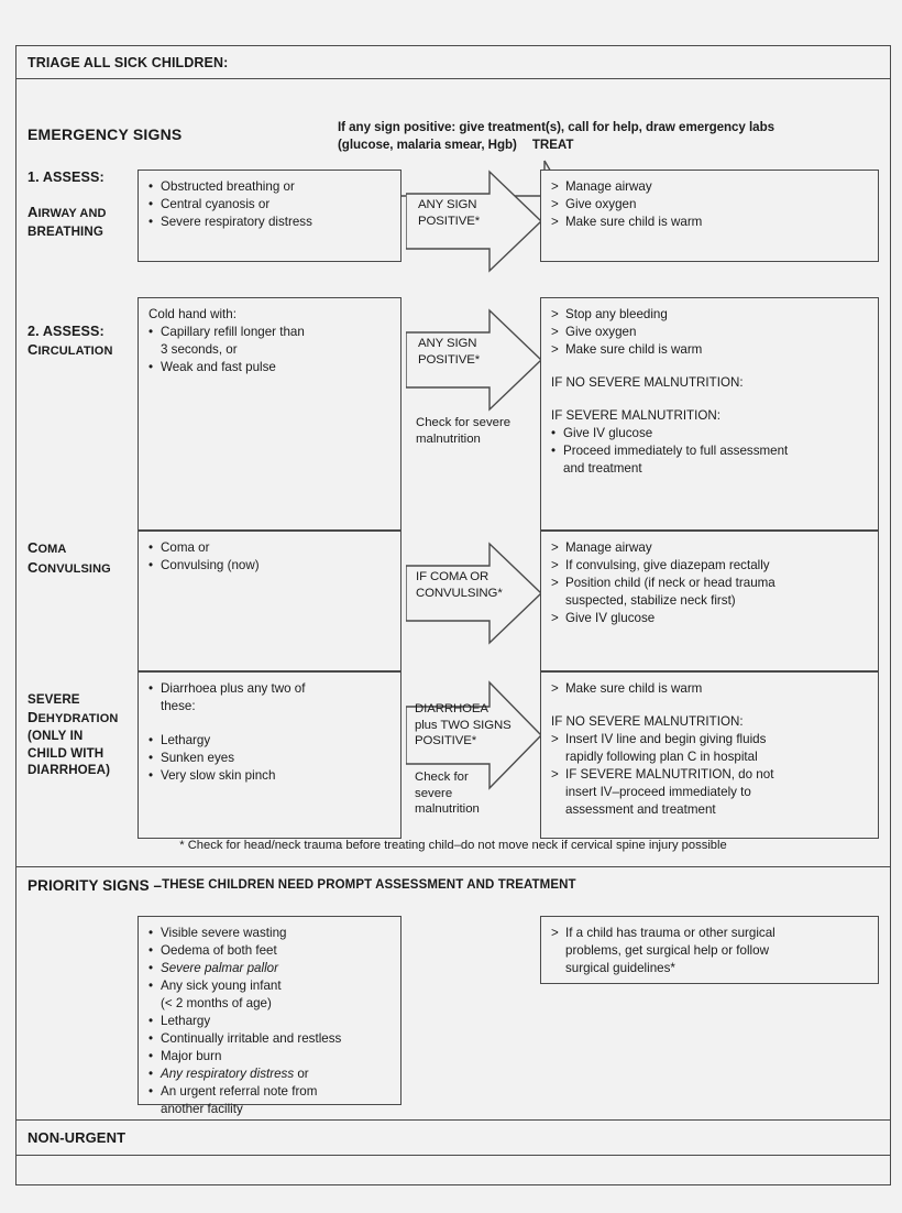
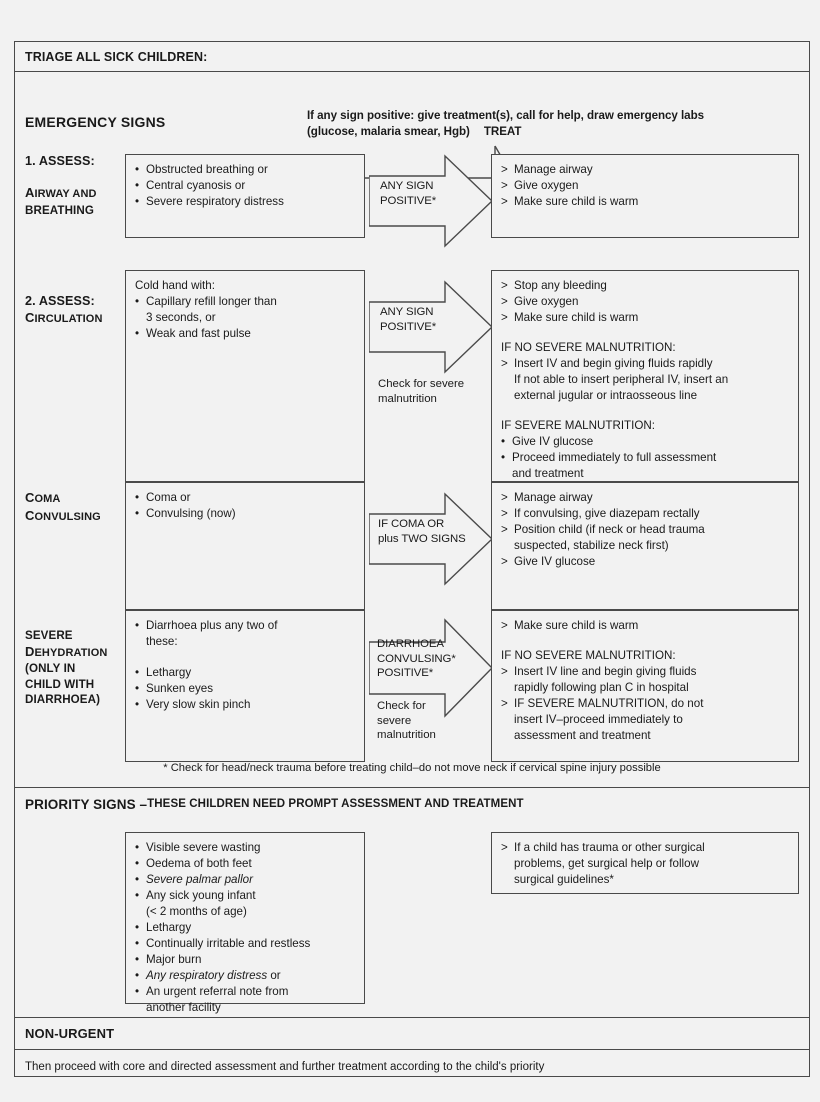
  TRIAGE ALL SICK CHILDREN:
  EMERGENCY SIGNS
  If any sign positive: give treatment(s), call for help, draw emergency labs
  (glucose, malaria smear, Hgb) TREAT
  1. ASSESS:
  AIRWAY AND
  BREATHING
  Obstructed breathing or
  Central cyanosis or
  Severe respiratory distress
  ANY SIGN
  POSITIVE*
  Manage airway
  Give oxygen
  Make sure child is warm
  2. ASSESS:
  CIRCULATION
  Cold hand with:
  Capillary refill longer than
  3 seconds, or
  Weak and fast pulse
  ANY SIGN
  POSITIVE*
  Check for severe
  malnutrition
  Stop any bleeding
  Give oxygen
  Make sure child is warm
  IF NO SEVERE MALNUTRITION:
+ Insert IV and begin giving fluids rapidly
+ If not able to insert peripheral IV, insert an
+ external jugular or intraosseous line
  IF SEVERE MALNUTRITION:
  Give IV glucose
  Proceed immediately to full assessment
  and treatment
  COMA
  CONVULSING
  Coma or
  Convulsing (now)
  IF COMA OR
- CONVULSING*
+ plus TWO SIGNS
  Manage airway
  If convulsing, give diazepam rectally
  Position child (if neck or head trauma
  suspected, stabilize neck first)
  Give IV glucose
  SEVERE
  DEHYDRATION
  (ONLY IN
  CHILD WITH
  DIARRHOEA)
  Diarrhoea plus any two of
  these:
  Lethargy
  Sunken eyes
  Very slow skin pinch
  DIARRHOEA
- plus TWO SIGNS
+ CONVULSING*
  POSITIVE*
  Check for
  severe
  malnutrition
  Make sure child is warm
  IF NO SEVERE MALNUTRITION:
  Insert IV line and begin giving fluids
  rapidly following plan C in hospital
  IF SEVERE MALNUTRITION, do not
  insert IV–proceed immediately to
  assessment and treatment
  * Check for head/neck trauma before treating child–do not move neck if cervical spine injury possible
  PRIORITY SIGNS –
  THESE CHILDREN NEED PROMPT ASSESSMENT AND TREATMENT
  Visible severe wasting
  Oedema of both feet
  Severe palmar pallor
  Any sick young infant
  (< 2 months of age)
  Lethargy
  Continually irritable and restless
  Major burn
  Any respiratory distress or
  An urgent referral note from
  another facility
  If a child has trauma or other surgical
  problems, get surgical help or follow
  surgical guidelines*
  NON-URGENT
+ Then proceed with core and directed assessment and further treatment according to the child's priority
